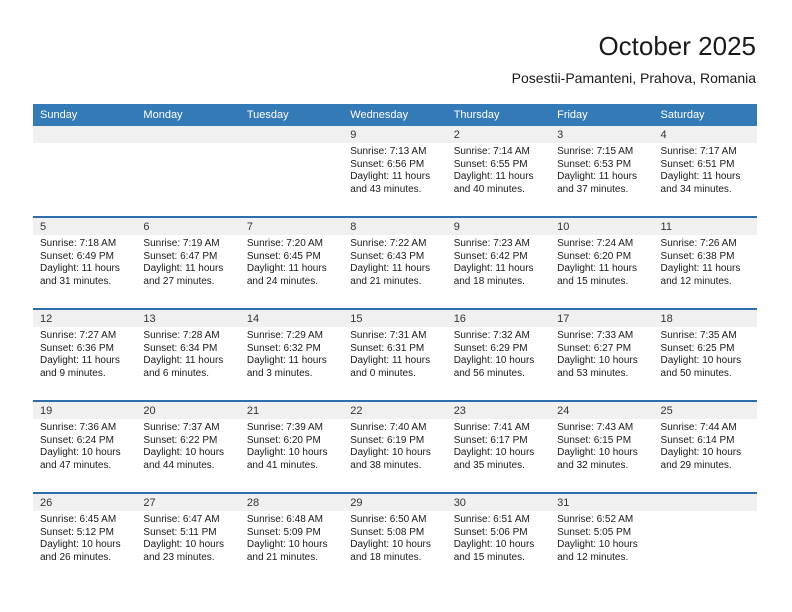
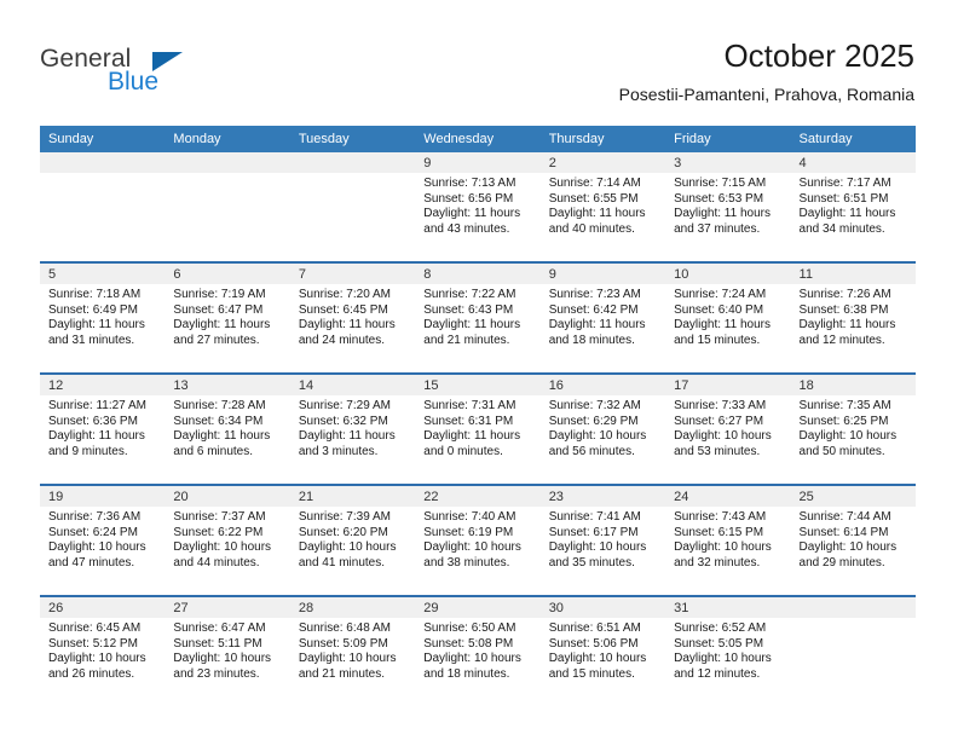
+ General
+ Blue
  October 2025
  Posestii-Pamanteni, Prahova, Romania
  Sunday	Monday	Tuesday	Wednesday	Thursday	Friday	Saturday
  			9Sunrise: 7:13 AMSunset: 6:56 PMDaylight: 11 hoursand 43 minutes.	2Sunrise: 7:14 AMSunset: 6:55 PMDaylight: 11 hoursand 40 minutes.	3Sunrise: 7:15 AMSunset: 6:53 PMDaylight: 11 hoursand 37 minutes.	4Sunrise: 7:17 AMSunset: 6:51 PMDaylight: 11 hoursand 34 minutes.
- 5Sunrise: 7:18 AMSunset: 6:49 PMDaylight: 11 hoursand 31 minutes.	6Sunrise: 7:19 AMSunset: 6:47 PMDaylight: 11 hoursand 27 minutes.	7Sunrise: 7:20 AMSunset: 6:45 PMDaylight: 11 hoursand 24 minutes.	8Sunrise: 7:22 AMSunset: 6:43 PMDaylight: 11 hoursand 21 minutes.	9Sunrise: 7:23 AMSunset: 6:42 PMDaylight: 11 hoursand 18 minutes.	10Sunrise: 7:24 AMSunset: 6:20 PMDaylight: 11 hoursand 15 minutes.	11Sunrise: 7:26 AMSunset: 6:38 PMDaylight: 11 hoursand 12 minutes.
+ 5Sunrise: 7:18 AMSunset: 6:49 PMDaylight: 11 hoursand 31 minutes.	6Sunrise: 7:19 AMSunset: 6:47 PMDaylight: 11 hoursand 27 minutes.	7Sunrise: 7:20 AMSunset: 6:45 PMDaylight: 11 hoursand 24 minutes.	8Sunrise: 7:22 AMSunset: 6:43 PMDaylight: 11 hoursand 21 minutes.	9Sunrise: 7:23 AMSunset: 6:42 PMDaylight: 11 hoursand 18 minutes.	10Sunrise: 7:24 AMSunset: 6:40 PMDaylight: 11 hoursand 15 minutes.	11Sunrise: 7:26 AMSunset: 6:38 PMDaylight: 11 hoursand 12 minutes.
- 12Sunrise: 7:27 AMSunset: 6:36 PMDaylight: 11 hoursand 9 minutes.	13Sunrise: 7:28 AMSunset: 6:34 PMDaylight: 11 hoursand 6 minutes.	14Sunrise: 7:29 AMSunset: 6:32 PMDaylight: 11 hoursand 3 minutes.	15Sunrise: 7:31 AMSunset: 6:31 PMDaylight: 11 hoursand 0 minutes.	16Sunrise: 7:32 AMSunset: 6:29 PMDaylight: 10 hoursand 56 minutes.	17Sunrise: 7:33 AMSunset: 6:27 PMDaylight: 10 hoursand 53 minutes.	18Sunrise: 7:35 AMSunset: 6:25 PMDaylight: 10 hoursand 50 minutes.
+ 12Sunrise: 11:27 AMSunset: 6:36 PMDaylight: 11 hoursand 9 minutes.	13Sunrise: 7:28 AMSunset: 6:34 PMDaylight: 11 hoursand 6 minutes.	14Sunrise: 7:29 AMSunset: 6:32 PMDaylight: 11 hoursand 3 minutes.	15Sunrise: 7:31 AMSunset: 6:31 PMDaylight: 11 hoursand 0 minutes.	16Sunrise: 7:32 AMSunset: 6:29 PMDaylight: 10 hoursand 56 minutes.	17Sunrise: 7:33 AMSunset: 6:27 PMDaylight: 10 hoursand 53 minutes.	18Sunrise: 7:35 AMSunset: 6:25 PMDaylight: 10 hoursand 50 minutes.
  19Sunrise: 7:36 AMSunset: 6:24 PMDaylight: 10 hoursand 47 minutes.	20Sunrise: 7:37 AMSunset: 6:22 PMDaylight: 10 hoursand 44 minutes.	21Sunrise: 7:39 AMSunset: 6:20 PMDaylight: 10 hoursand 41 minutes.	22Sunrise: 7:40 AMSunset: 6:19 PMDaylight: 10 hoursand 38 minutes.	23Sunrise: 7:41 AMSunset: 6:17 PMDaylight: 10 hoursand 35 minutes.	24Sunrise: 7:43 AMSunset: 6:15 PMDaylight: 10 hoursand 32 minutes.	25Sunrise: 7:44 AMSunset: 6:14 PMDaylight: 10 hoursand 29 minutes.
  26Sunrise: 6:45 AMSunset: 5:12 PMDaylight: 10 hoursand 26 minutes.	27Sunrise: 6:47 AMSunset: 5:11 PMDaylight: 10 hoursand 23 minutes.	28Sunrise: 6:48 AMSunset: 5:09 PMDaylight: 10 hoursand 21 minutes.	29Sunrise: 6:50 AMSunset: 5:08 PMDaylight: 10 hoursand 18 minutes.	30Sunrise: 6:51 AMSunset: 5:06 PMDaylight: 10 hoursand 15 minutes.	31Sunrise: 6:52 AMSunset: 5:05 PMDaylight: 10 hoursand 12 minutes.
